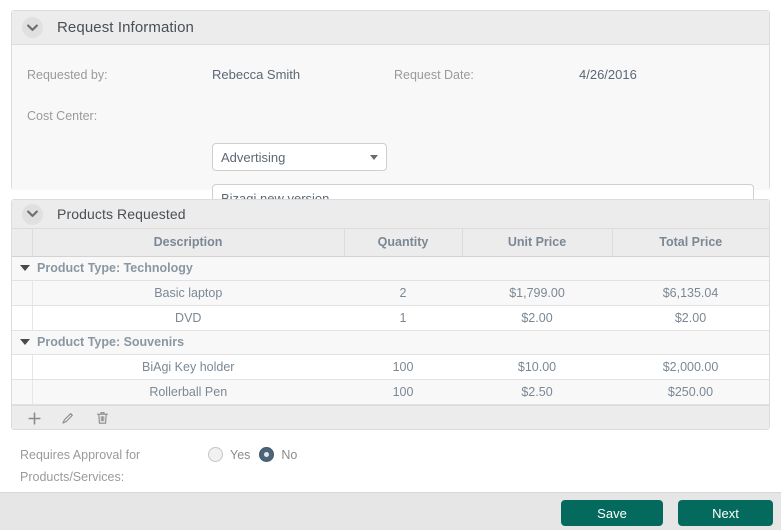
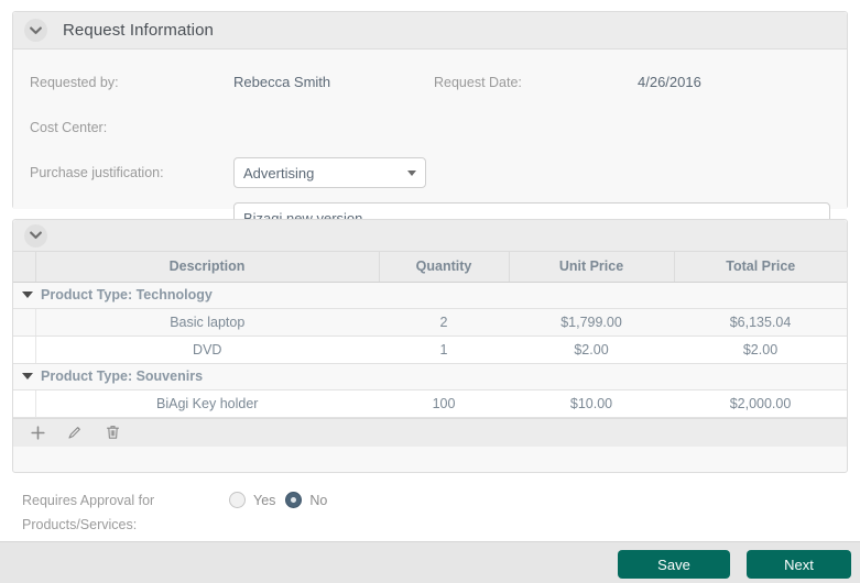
  Request Information
  Requested by:
  Rebecca Smith
  Request Date:
  4/26/2016
  Cost Center:
  Advertising
+ Purchase justification:
  Bizagi new version
- Products Requested
  	Description	Quantity	Unit Price	Total Price
  Product Type: Technology
  	Basic laptop	2	$1,799.00	$6,135.04
  	DVD	1	$2.00	$2.00
  Product Type: Souvenirs
  	BiAgi Key holder	100	$10.00	$2,000.00
- 	Rollerball Pen	100	$2.50	$250.00
  Requires Approval for
  Products/Services:
  Yes
  No
  Save
  Next
